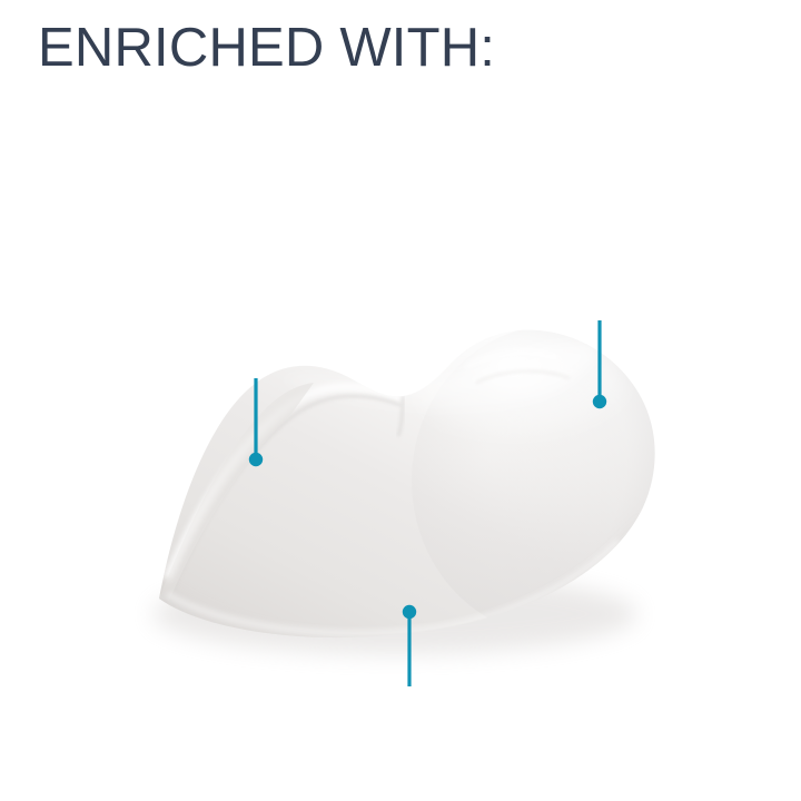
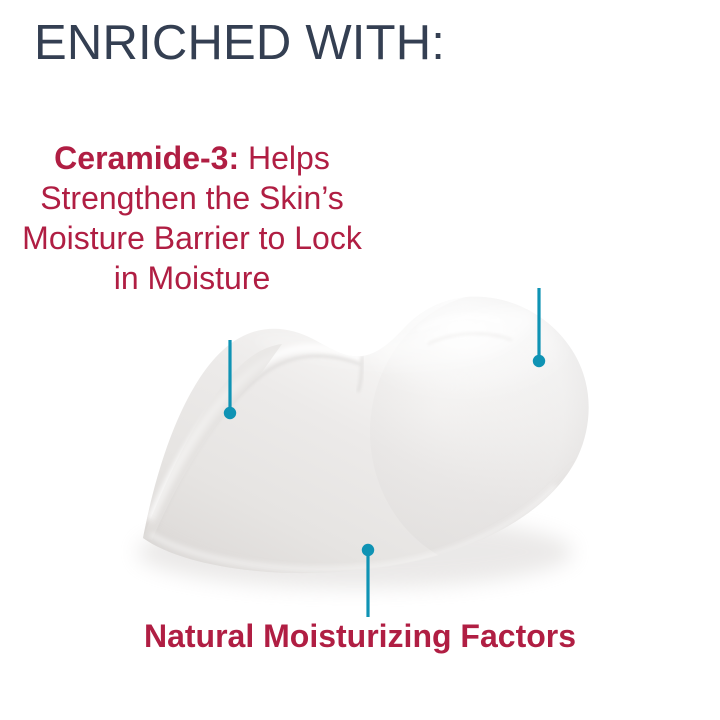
  ENRICHED WITH:
+ Ceramide-3: Helps Strengthen the Skin’s Moisture Barrier to Lock in Moisture
+ Natural Moisturizing Factors
